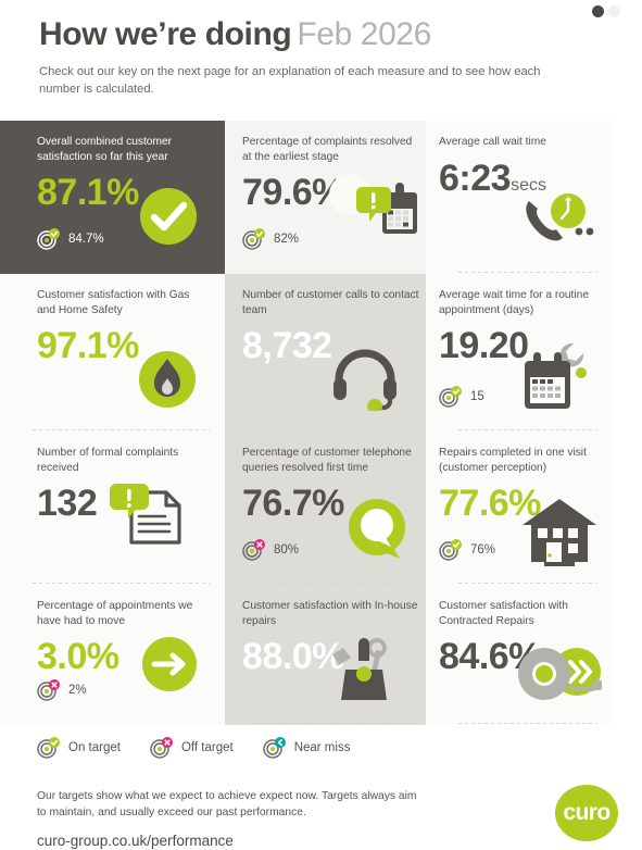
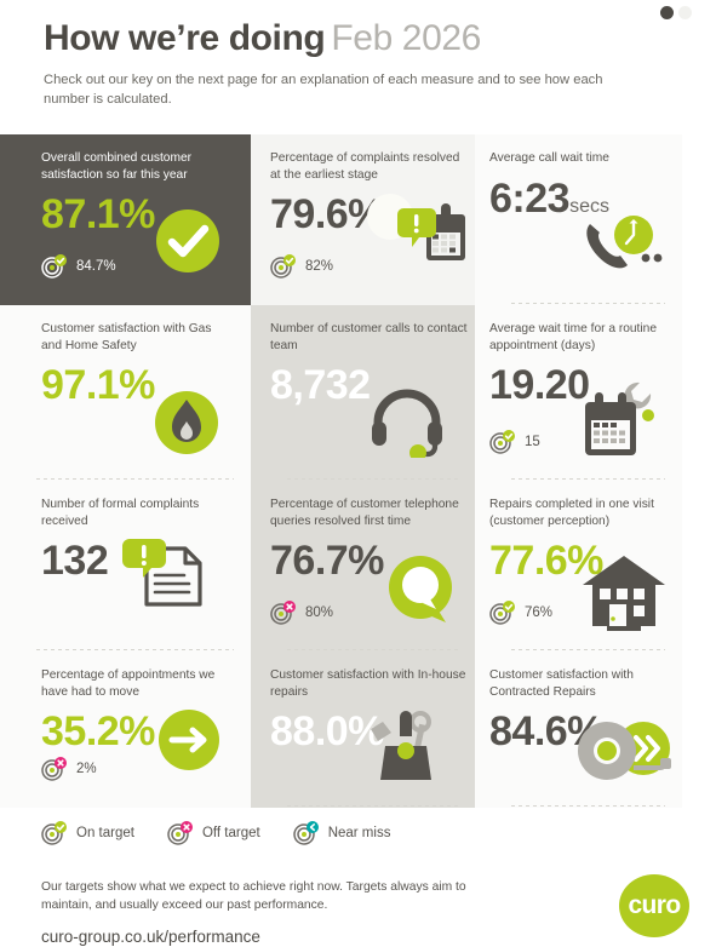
  How we’re doing Feb 2026
  Check out our key on the next page for an explanation of each measure and to see how each number is calculated.
  Overall combined customer satisfaction so far this year
  87.1%
  84.7%
  Percentage of complaints resolved at the earliest stage
  79.6%
  82%
  Average call wait time
  6:23secs
  Customer satisfaction with Gas and Home Safety
  97.1%
  Number of customer calls to contact team
  8,732
  Average wait time for a routine appointment (days)
  19.20
  15
  Number of formal complaints received
  132
  Percentage of customer telephone queries resolved first time
  76.7%
  80%
  Repairs completed in one visit (customer perception)
  77.6%
  76%
  Percentage of appointments we have had to move
- 3.0%
+ 35.2%
  2%
  Customer satisfaction with In-house repairs
  88.0%
  Customer satisfaction with Contracted Repairs
  84.6%
  On target
  Off target
  Near miss
- Our targets show what we expect to achieve expect now. Targets always aim to maintain, and usually exceed our past performance.
+ Our targets show what we expect to achieve right now. Targets always aim to maintain, and usually exceed our past performance.
  curo-group.co.uk/performance
  curo
